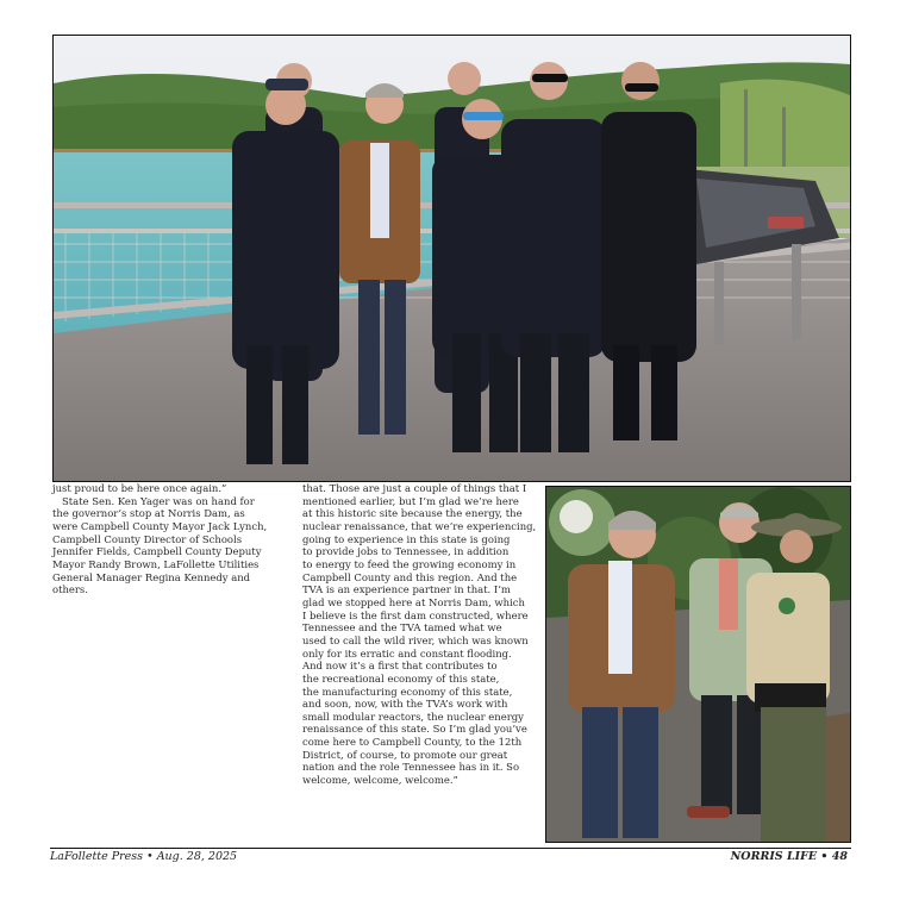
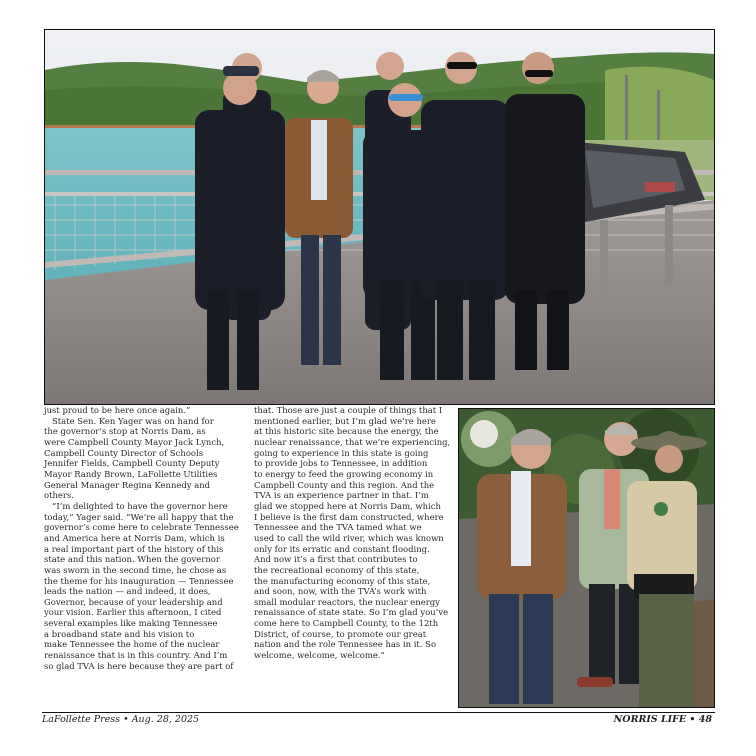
  just proud to be here once again.”
  State Sen. Ken Yager was on hand for
  the governor’s stop at Norris Dam, as
  were Campbell County Mayor Jack Lynch,
  Campbell County Director of Schools
  Jennifer Fields, Campbell County Deputy
  Mayor Randy Brown, LaFollette Utilities
  General Manager Regina Kennedy and
  others.
+ “I’m delighted to have the governor here
+ today,” Yager said. “We’re all happy that the
+ governor’s come here to celebrate Tennessee
+ and America here at Norris Dam, which is
+ a real important part of the history of this
+ state and this nation. When the governor
+ was sworn in the second time, he chose as
+ the theme for his inauguration — Tennessee
+ leads the nation — and indeed, it does,
+ Governor, because of your leadership and
+ your vision. Earlier this afternoon, I cited
+ several examples like making Tennessee
+ a broadband state and his vision to
+ make Tennessee the home of the nuclear
+ renaissance that is in this country. And I’m
+ so glad TVA is here because they are part of
  that. Those are just a couple of things that I
  mentioned earlier, but I’m glad we’re here
  at this historic site because the energy, the
  nuclear renaissance, that we’re experiencing,
  going to experience in this state is going
  to provide jobs to Tennessee, in addition
  to energy to feed the growing economy in
  Campbell County and this region. And the
  TVA is an experience partner in that. I’m
  glad we stopped here at Norris Dam, which
  I believe is the first dam constructed, where
  Tennessee and the TVA tamed what we
  used to call the wild river, which was known
  only for its erratic and constant flooding.
  And now it’s a first that contributes to
  the recreational economy of this state,
  the manufacturing economy of this state,
  and soon, now, with the TVA’s work with
  small modular reactors, the nuclear energy
- renaissance of this state. So I’m glad you’ve
+ renaissance of state state. So I’m glad you’ve
  come here to Campbell County, to the 12th
  District, of course, to promote our great
  nation and the role Tennessee has in it. So
  welcome, welcome, welcome.”
  LaFollette Press • Aug. 28, 2025
  NORRIS LIFE • 48
